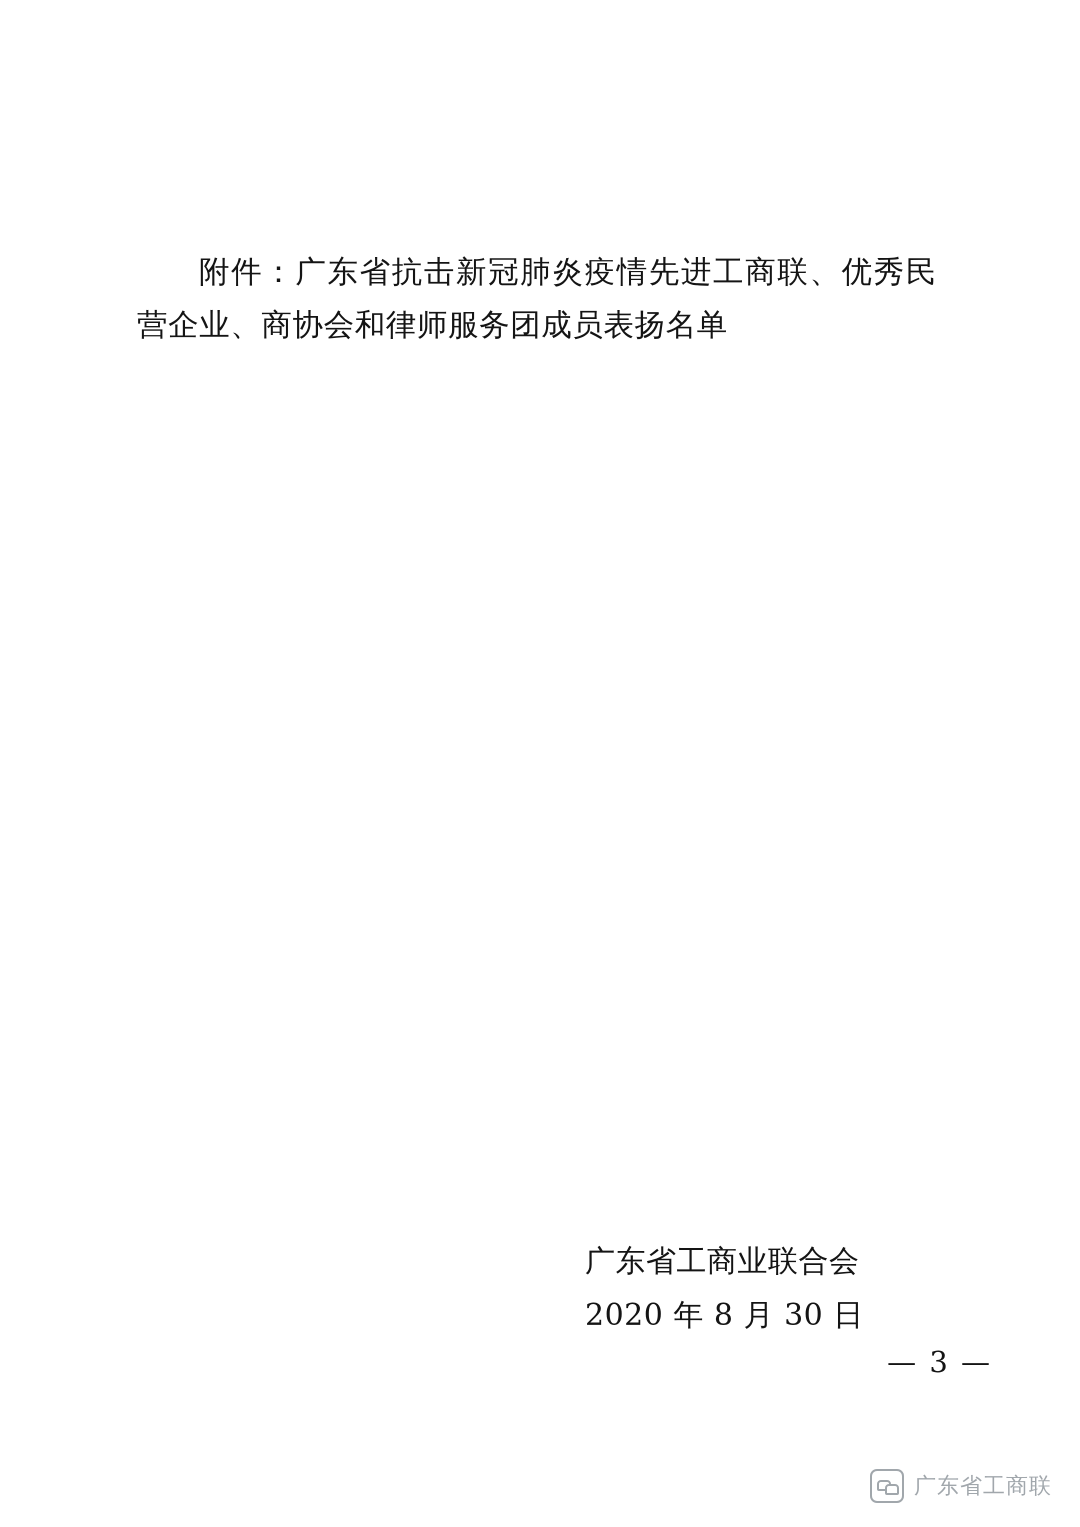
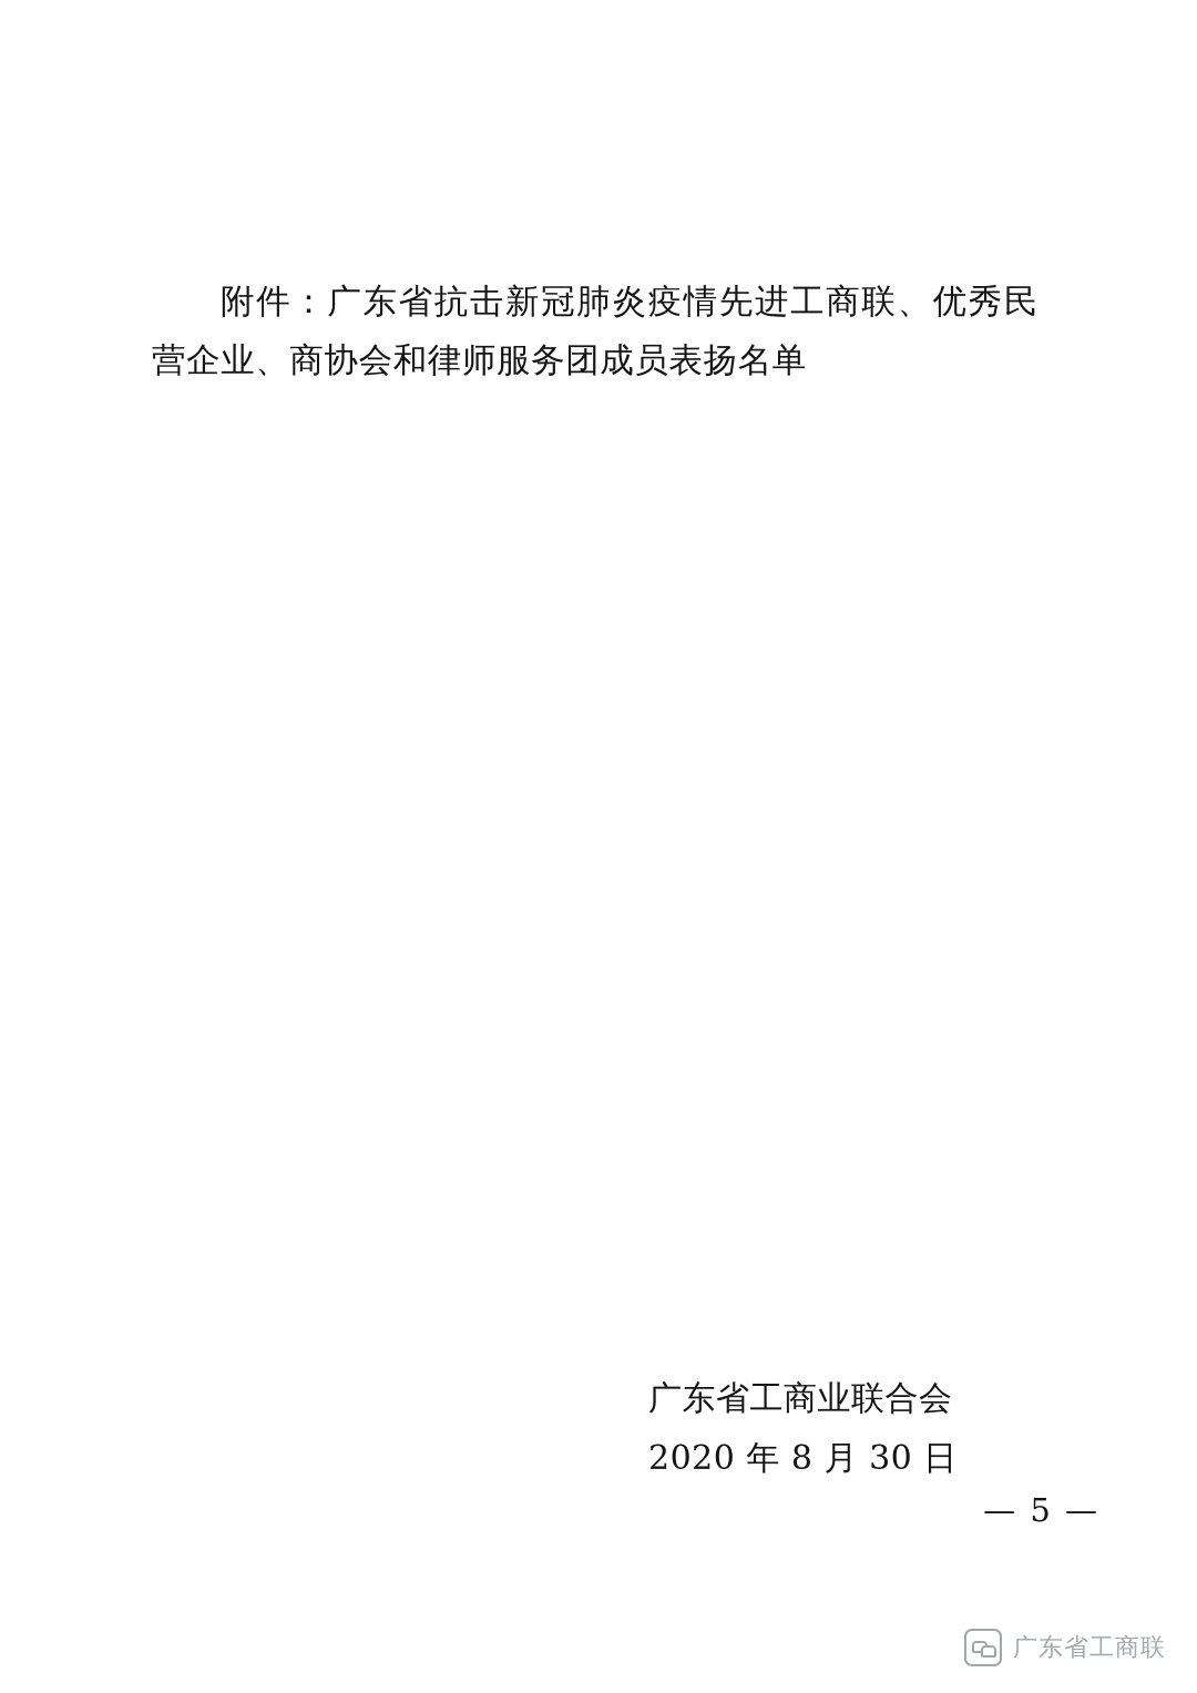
  附件：广东省抗击新冠肺炎疫情先进工商联、优秀民营企业、商协会和律师服务团成员表扬名单
  广东省工商业联合会
  2020 年 8 月 30 日
- — 3 —
+ — 5 —
  广东省工商联
